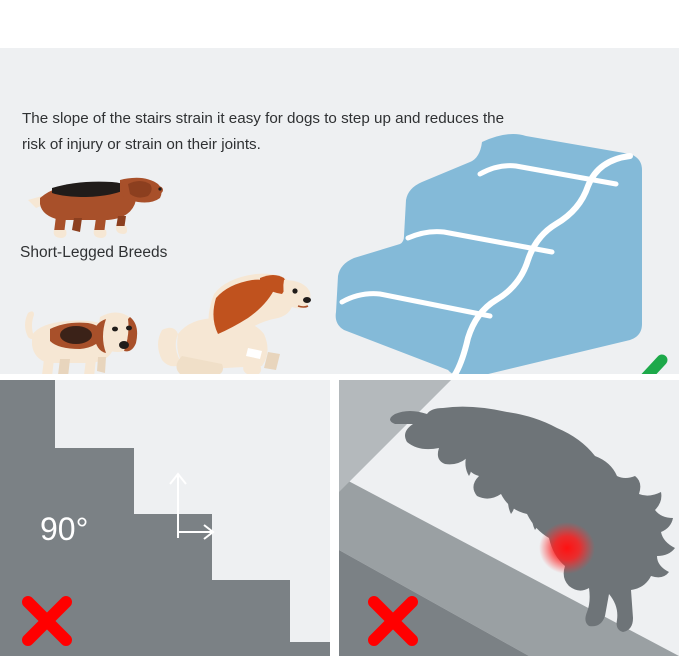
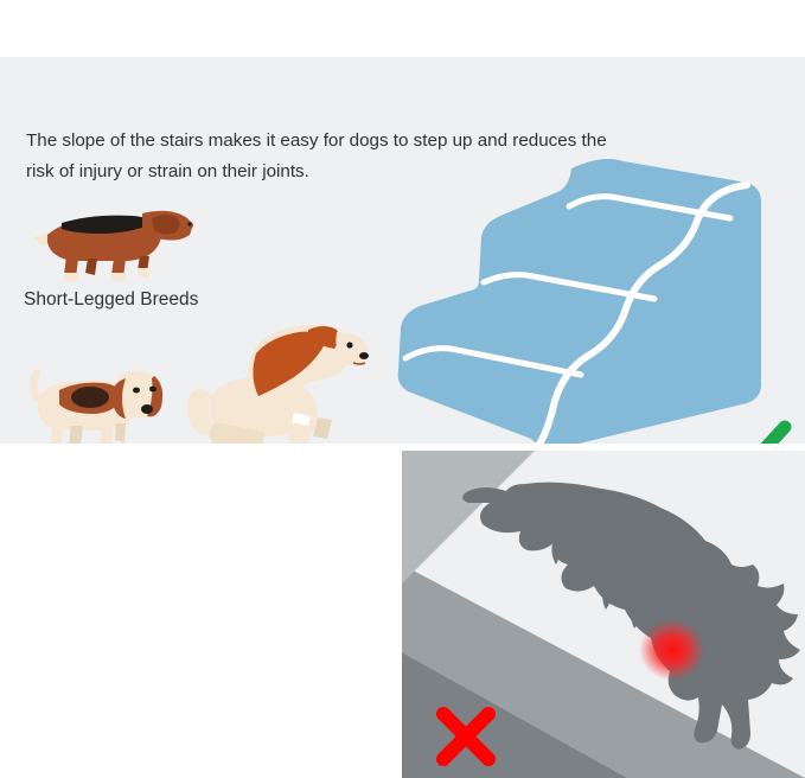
- The slope of the stairs strain it easy for dogs to step up and reduces the risk of injury or strain on their joints.
+ The slope of the stairs makes it easy for dogs to step up and reduces the risk of injury or strain on their joints.
  Short-Legged Breeds
- 90°
